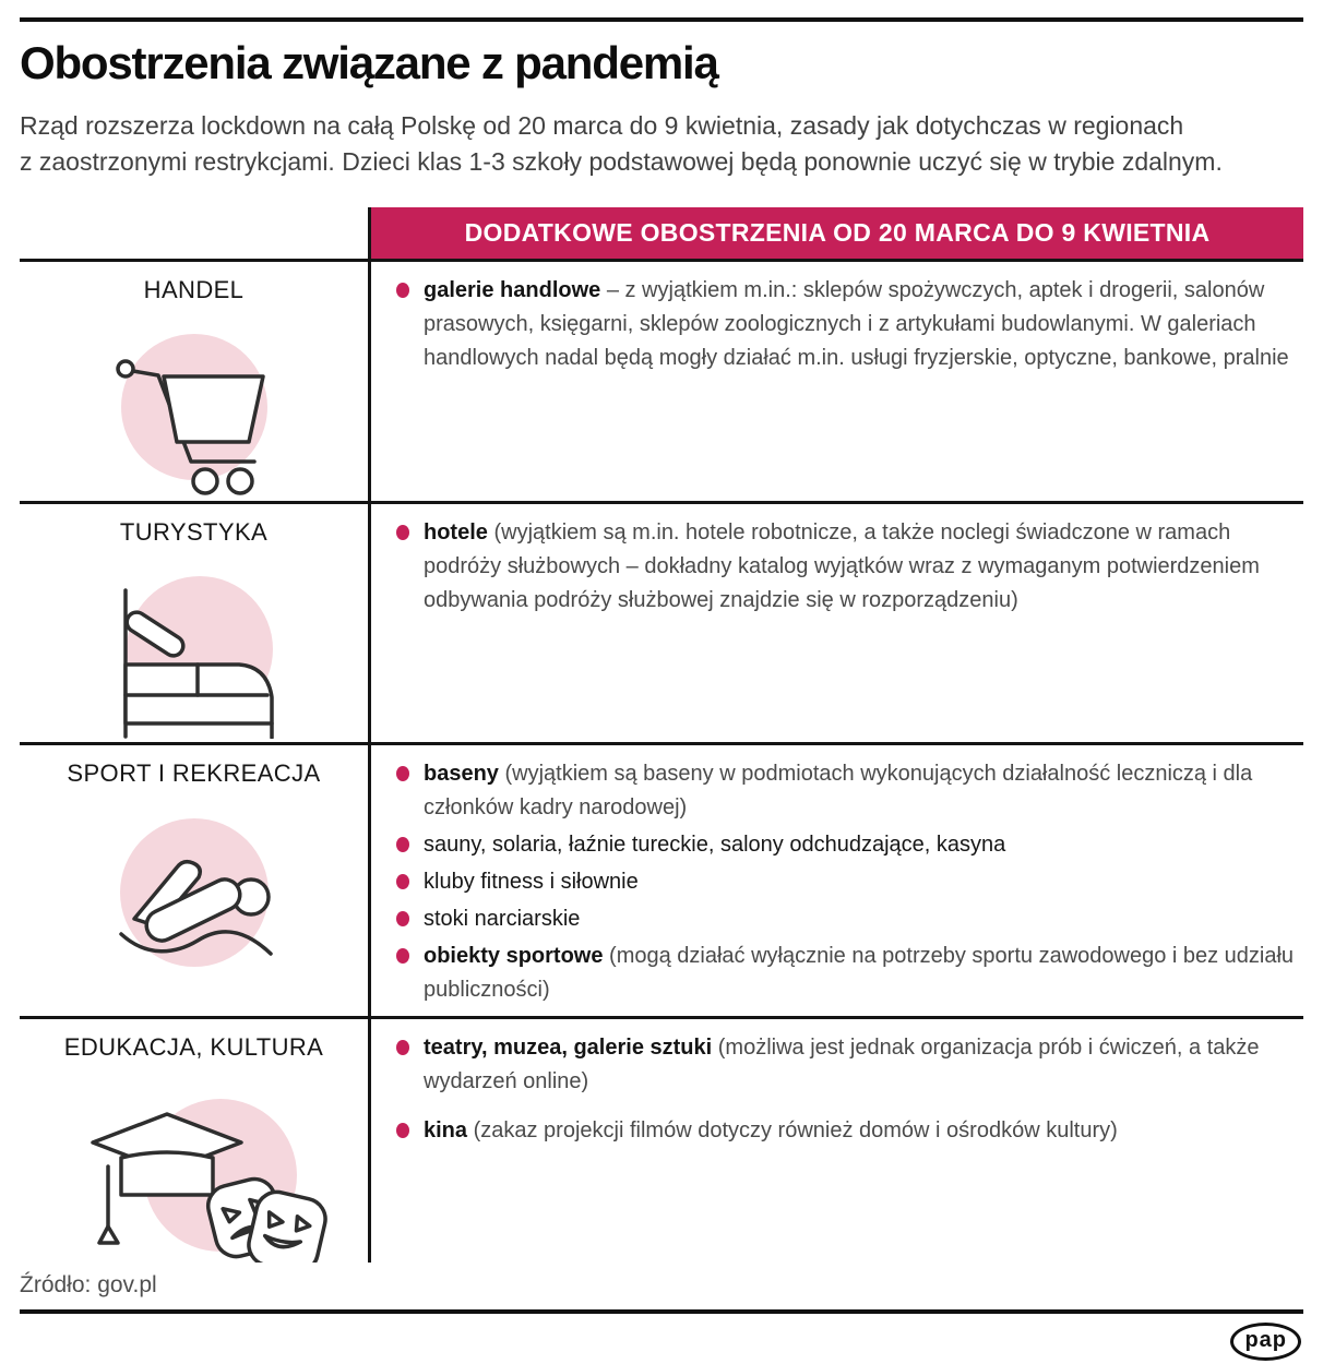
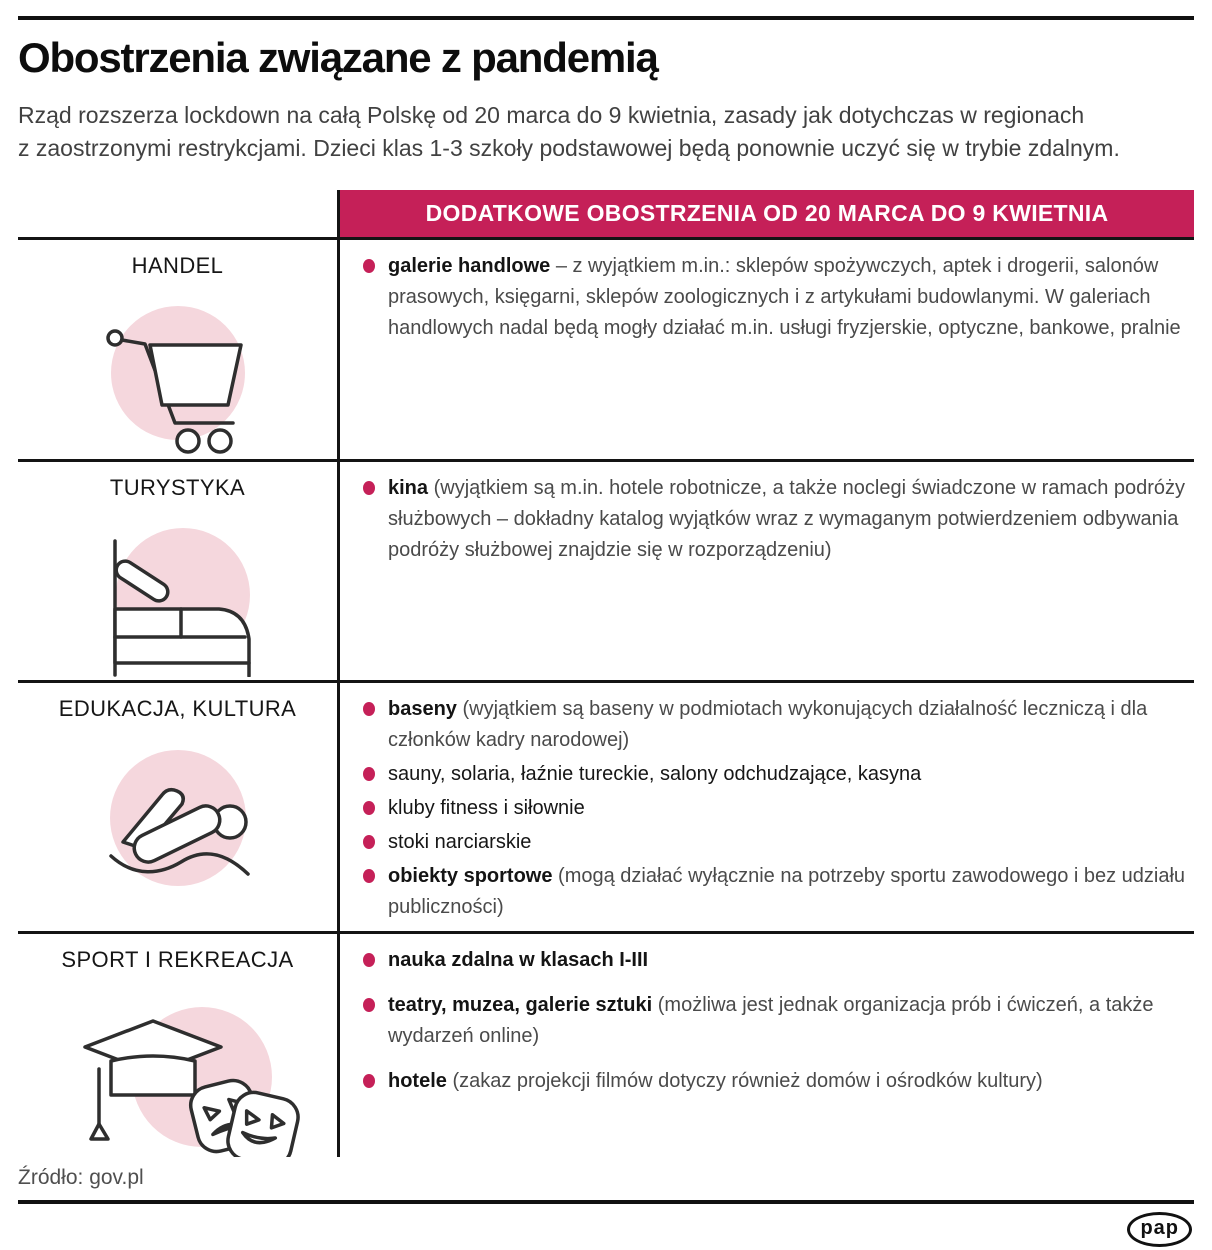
  Obostrzenia związane z pandemią
  Rząd rozszerza lockdown na całą Polskę od 20 marca do 9 kwietnia, zasady jak dotychczas w regionach
  z zaostrzonymi restrykcjami. Dzieci klas 1-3 szkoły podstawowej będą ponownie uczyć się w trybie zdalnym.
  DODATKOWE OBOSTRZENIA OD 20 MARCA DO 9 KWIETNIA
  HANDEL
  galerie handlowe – z wyjątkiem m.in.: sklepów spożywczych, aptek i drogerii, salonów prasowych, księgarni, sklepów zoologicznych i z artykułami budowlanymi. W galeriach handlowych nadal będą mogły działać m.in. usługi fryzjerskie, optyczne, bankowe, pralnie
  TURYSTYKA
- hotele (wyjątkiem są m.in. hotele robotnicze, a także noclegi świadczone w ramach podróży służbowych – dokładny katalog wyjątków wraz z wymaganym potwierdzeniem odbywania podróży służbowej znajdzie się w rozporządzeniu)
+ kina (wyjątkiem są m.in. hotele robotnicze, a także noclegi świadczone w ramach podróży służbowych – dokładny katalog wyjątków wraz z wymaganym potwierdzeniem odbywania podróży służbowej znajdzie się w rozporządzeniu)
- SPORT I REKREACJA
+ EDUKACJA, KULTURA
  baseny (wyjątkiem są baseny w podmiotach wykonujących działalność leczniczą i dla członków kadry narodowej)
  sauny, solaria, łaźnie tureckie, salony odchudzające, kasyna
  kluby fitness i siłownie
  stoki narciarskie
  obiekty sportowe (mogą działać wyłącznie na potrzeby sportu zawodowego i bez udziału publiczności)
- EDUKACJA, KULTURA
+ SPORT I REKREACJA
+ nauka zdalna w klasach I-III
  teatry, muzea, galerie sztuki (możliwa jest jednak organizacja prób i ćwiczeń, a także wydarzeń online)
- kina (zakaz projekcji filmów dotyczy również domów i ośrodków kultury)
+ hotele (zakaz projekcji filmów dotyczy również domów i ośrodków kultury)
  Źródło: gov.pl
  pap
